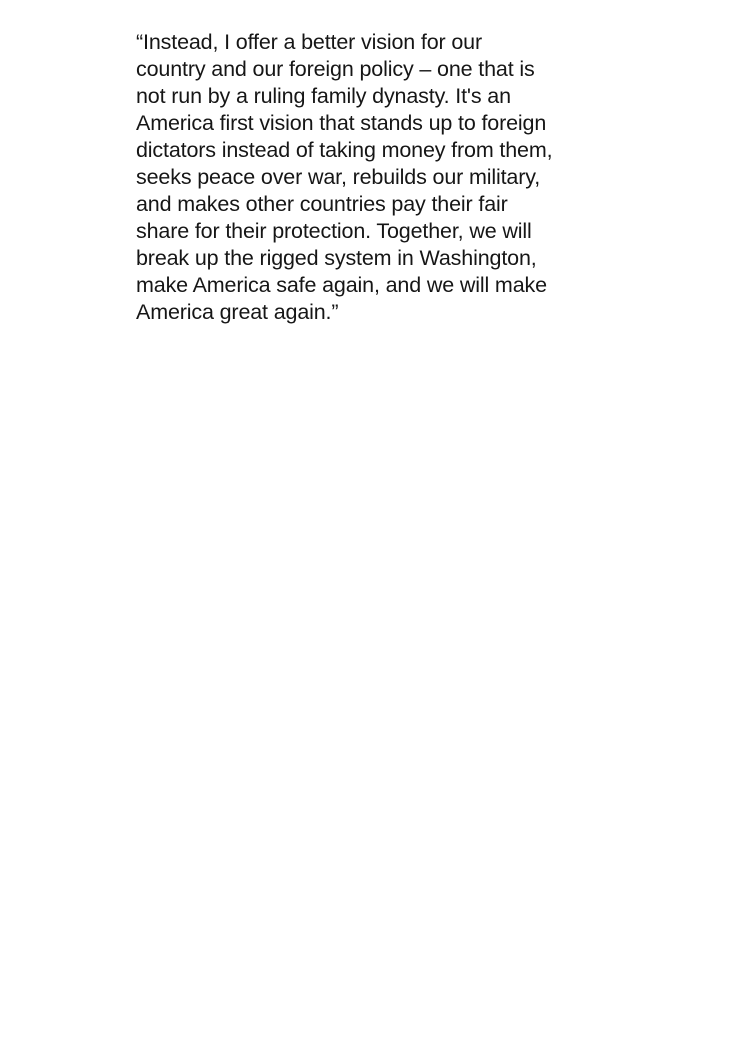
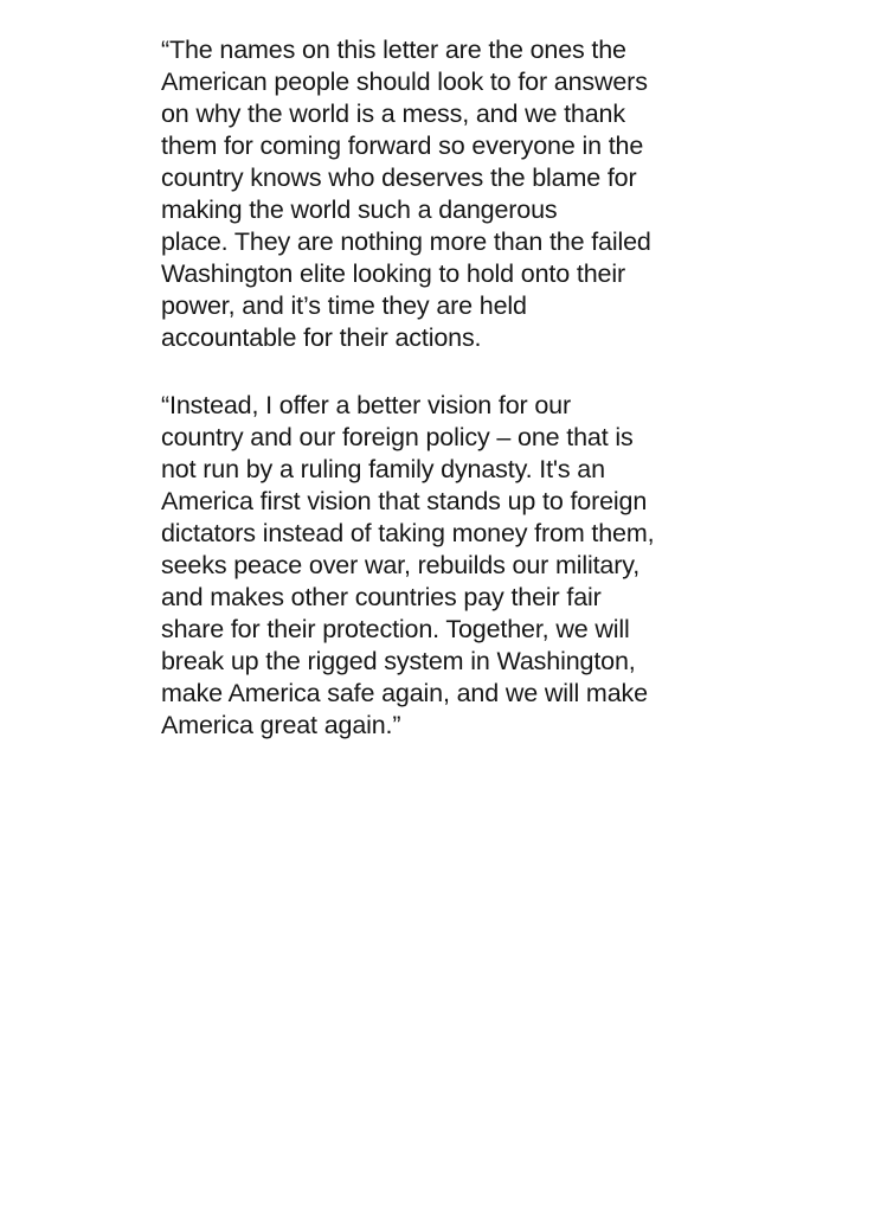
+ “The names on this letter are the ones the
+ American people should look to for answers
+ on why the world is a mess, and we thank
+ them for coming forward so everyone in the
+ country knows who deserves the blame for
+ making the world such a dangerous
+ place. They are nothing more than the failed
+ Washington elite looking to hold onto their
+ power, and it’s time they are held
+ accountable for their actions.
  “Instead, I offer a better vision for our
  country and our foreign policy – one that is
  not run by a ruling family dynasty. It's an
  America first vision that stands up to foreign
  dictators instead of taking money from them,
  seeks peace over war, rebuilds our military,
  and makes other countries pay their fair
  share for their protection. Together, we will
  break up the rigged system in Washington,
  make America safe again, and we will make
  America great again.”
